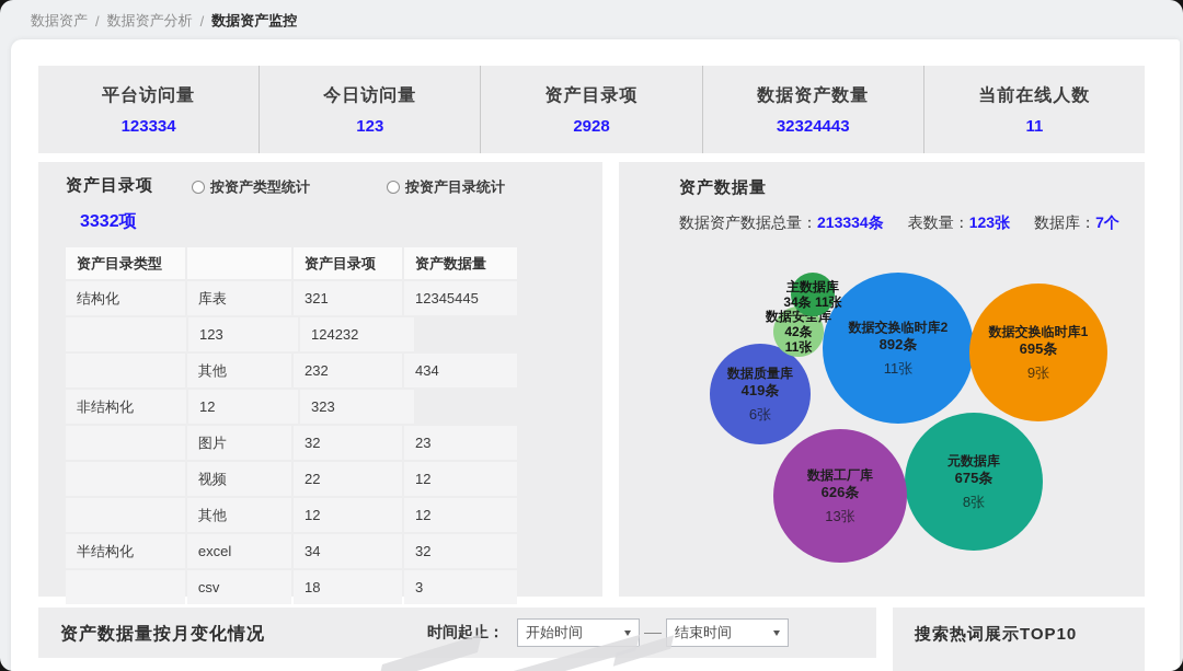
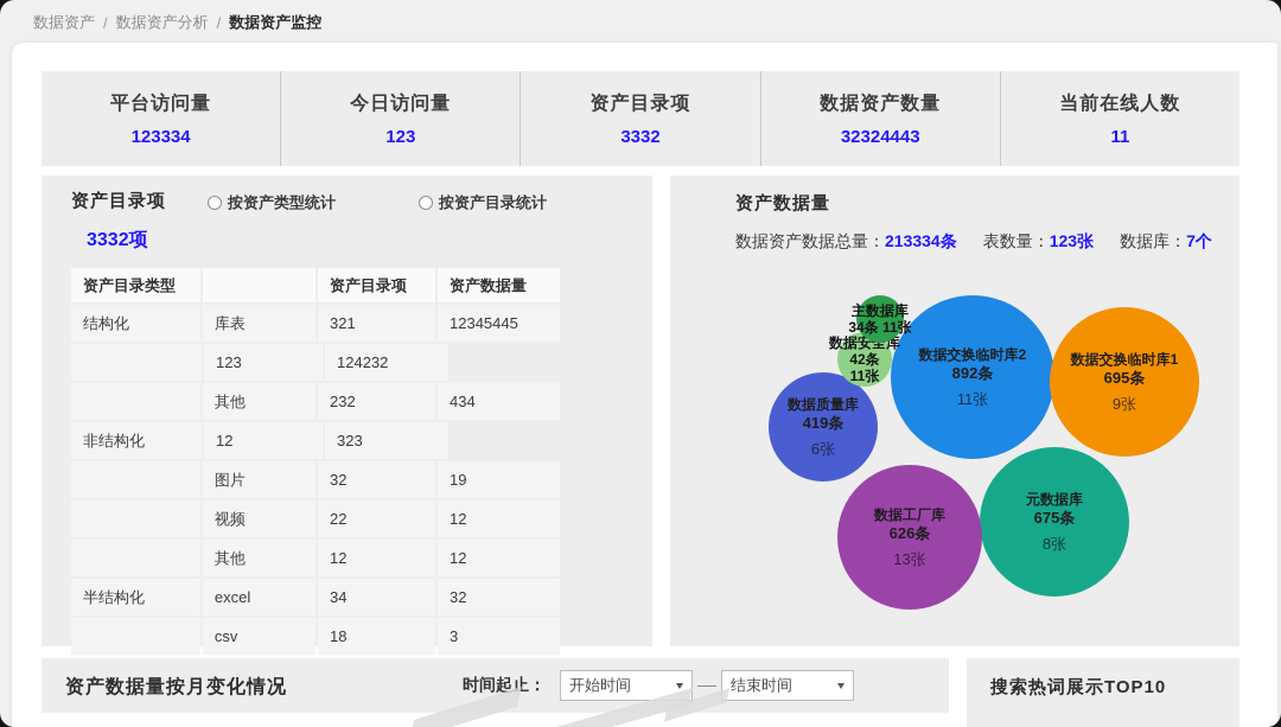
  数据资产
  /
  数据资产分析
  /
  数据资产监控
  平台访问量
  123334
  今日访问量
  123
  资产目录项
- 2928
+ 3332
  数据资产数量
  32324443
  当前在线人数
  11
  资产目录项
  按资产类型统计
  按资产目录统计
  3332项
  资产目录类型
  资产目录项
  资产数据量
  结构化
  库表
  321
  12345445
  123
  124232
  其他
  232
  434
  非结构化
  12
  323
  图片
  32
- 23
+ 19
  视频
  22
  12
  其他
  12
  12
  半结构化
  excel
  34
  32
  csv
  18
  3
  资产数据量
  数据资产数据总量：213334条
  表数量：123张
  数据库：7个
  数据交换临时库2
  892条
  11张
  数据交换临时库1
  695条
  9张
  元数据库
  675条
  8张
  数据工厂库
  626条
  13张
  数据质量库
  419条
  6张
  数据安全库
  42条
  11张
  主数据库
  34条 11张
  资产数据量按月变化情况
  时间起止：
  开始时间
  结束时间
  搜索热词展示TOP10
